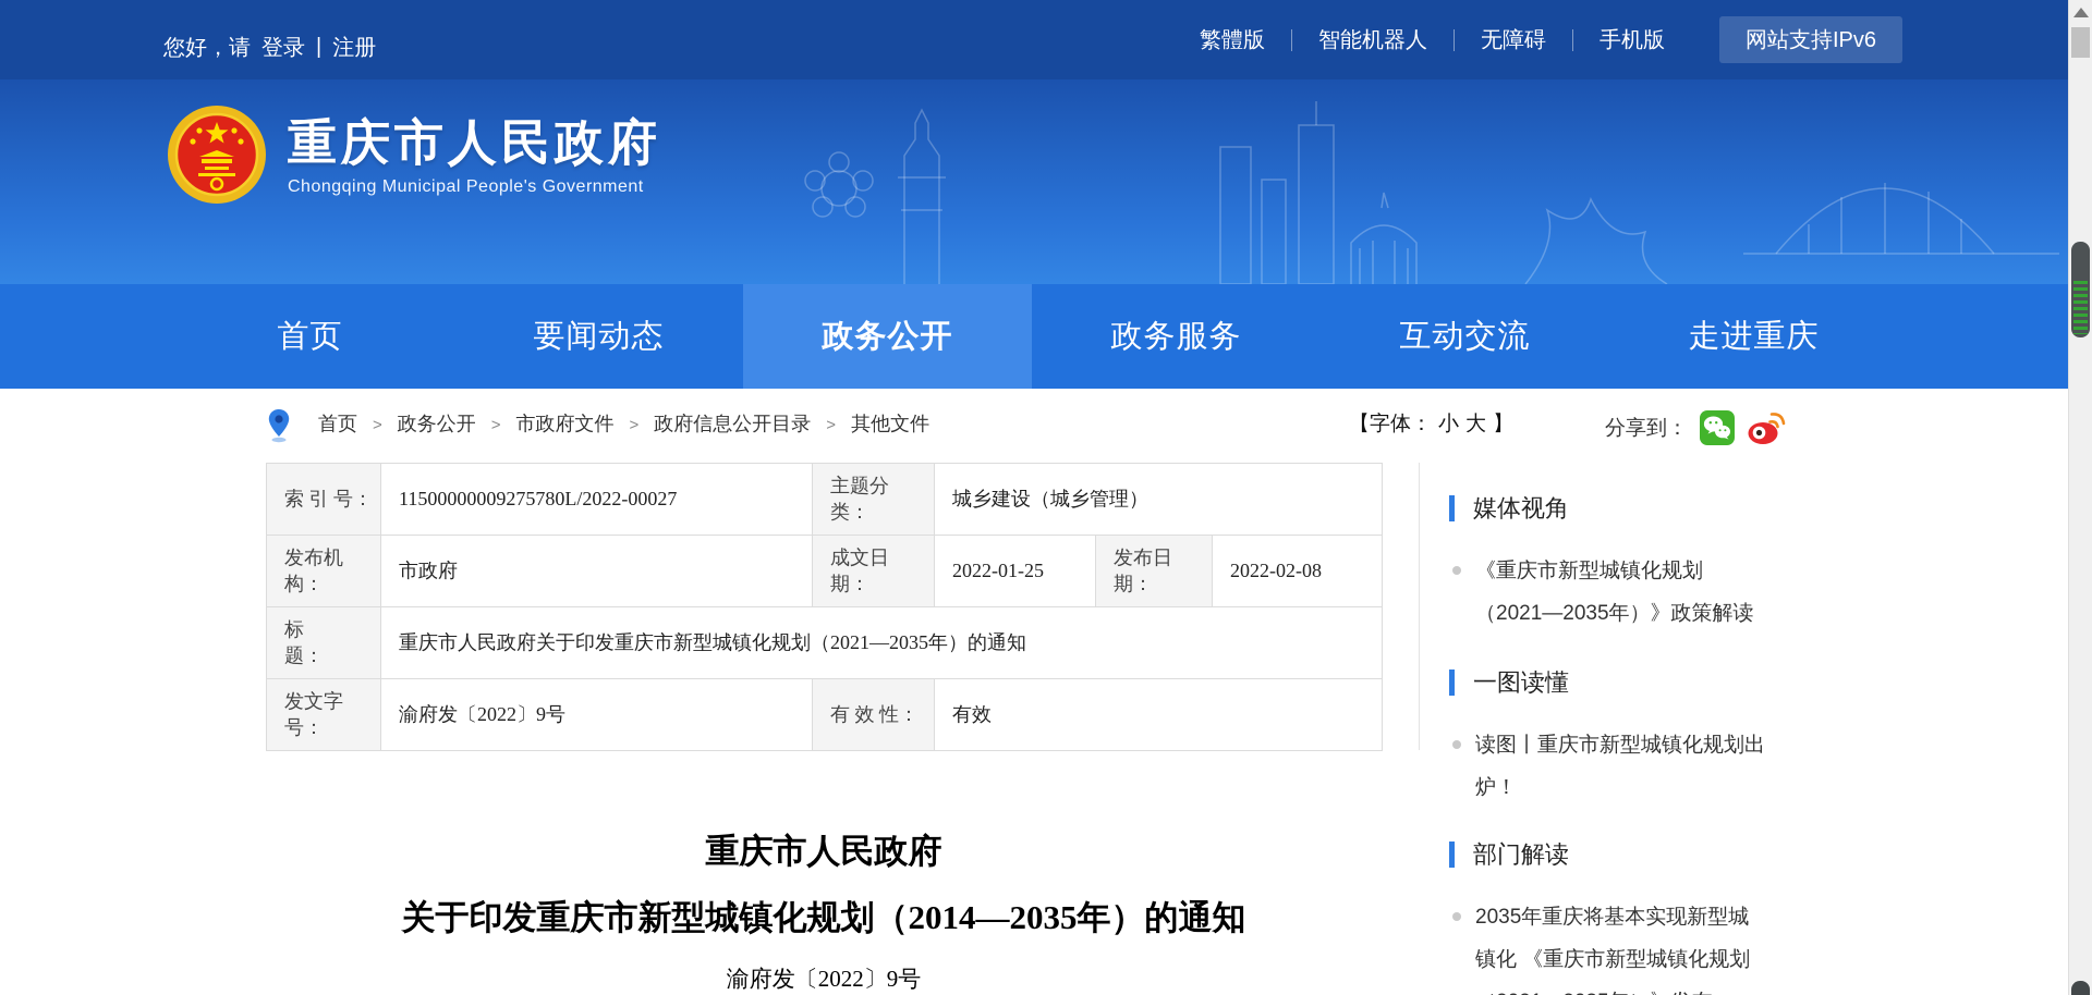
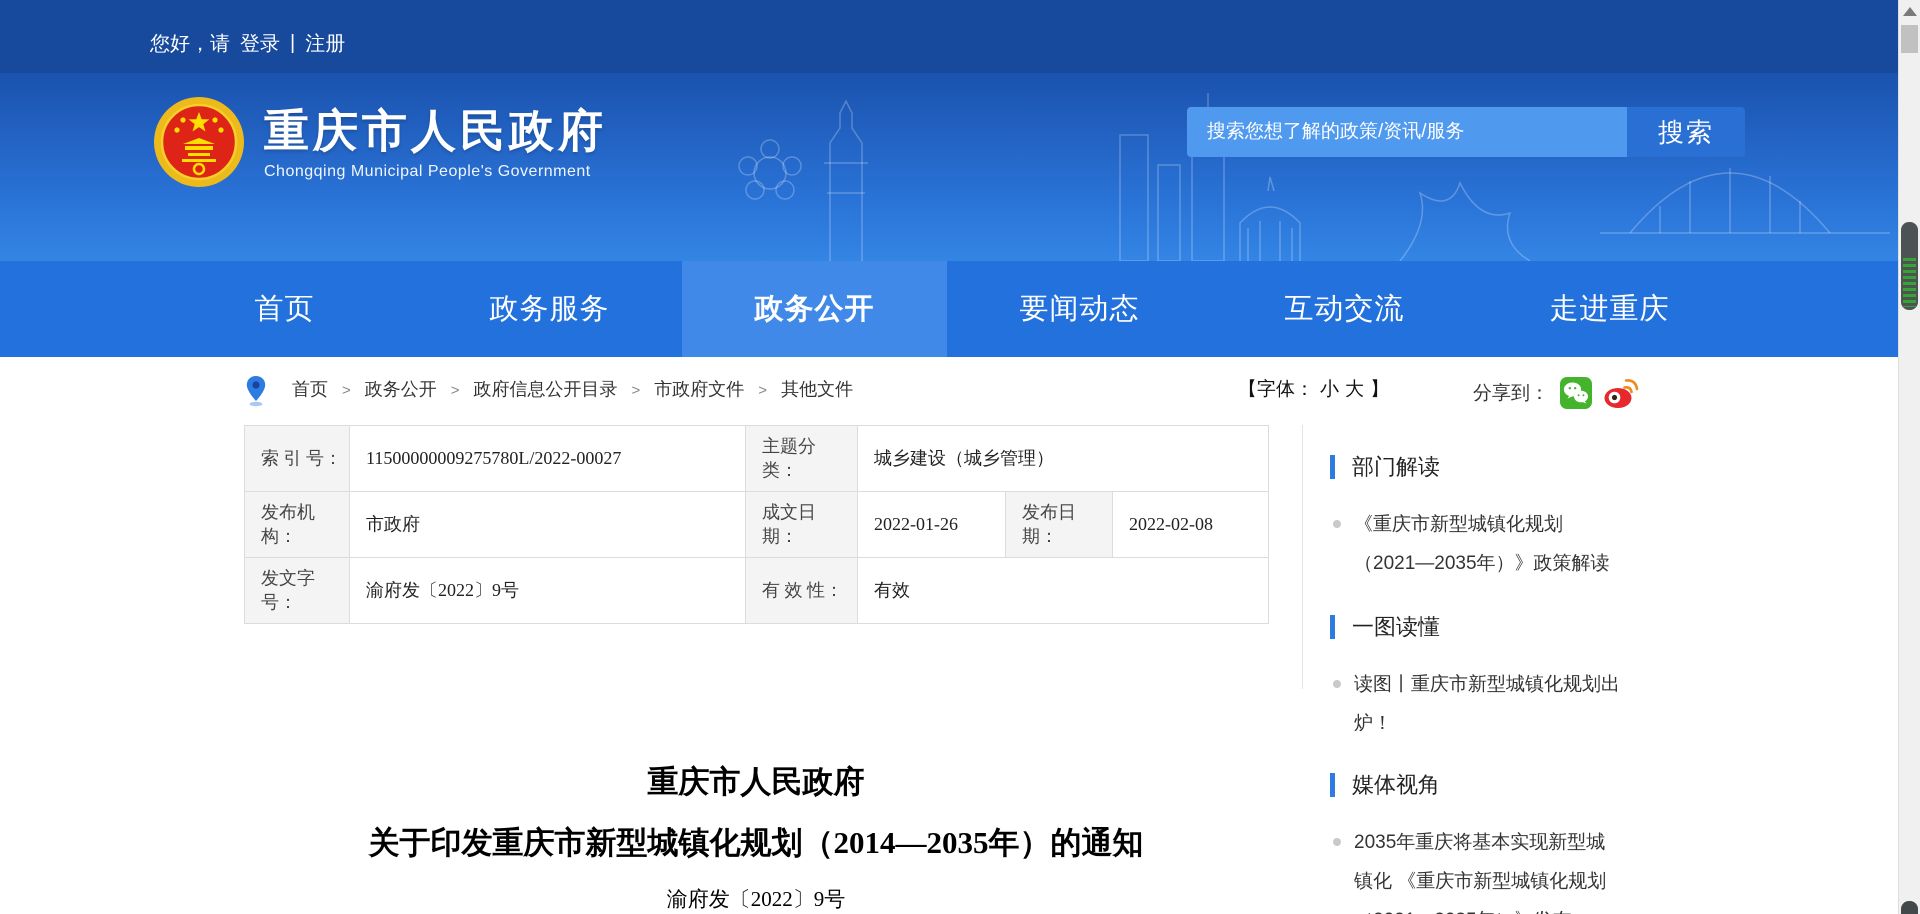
  您好，请
  登录
  |
  注册
- 繁體版
- 智能机器人
- 无障碍
- 手机版
- 网站支持IPv6
  重庆市人民政府
  Chongqing Municipal People's Government
+ 搜索您想了解的政策/资讯/服务
+ 搜索
  首页
- 要闻动态
+ 政务服务
  政务公开
- 政务服务
+ 要闻动态
  互动交流
  走进重庆
  首页
  >
  政务公开
  >
- 市政府文件
+ 政府信息公开目录
  >
- 政府信息公开目录
+ 市政府文件
  >
  其他文件
  【字体：
  小
  大
  】
  分享到：
  索 引 号：	11500000009275780L/2022-00027	主题分类：	城乡建设（城乡管理）
- 发布机构：	市政府	成文日期：	2022-01-25	发布日期：	2022-02-08
+ 发布机构：	市政府	成文日期：	2022-01-26	发布日期：	2022-02-08
- 标 题：	重庆市人民政府关于印发重庆市新型城镇化规划（2021—2035年）的通知
  发文字号：	渝府发〔2022〕9号	有 效 性：	有效
  重庆市人民政府
  关于印发重庆市新型城镇化规划（2014—2035年）的通知
  渝府发〔2022〕9号
- 媒体视角
+ 部门解读
  《重庆市新型城镇化规划（2021—2035年）》政策解读
  一图读懂
  读图丨重庆市新型城镇化规划出炉！
- 部门解读
+ 媒体视角
